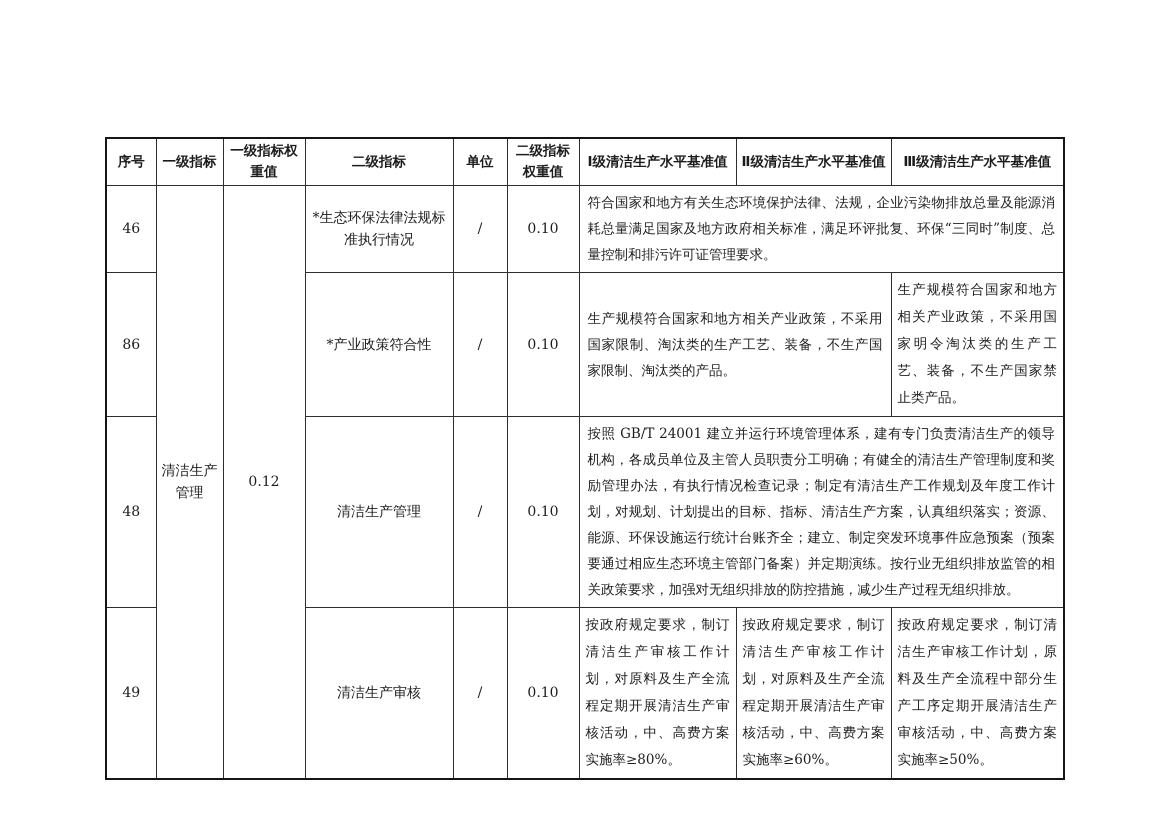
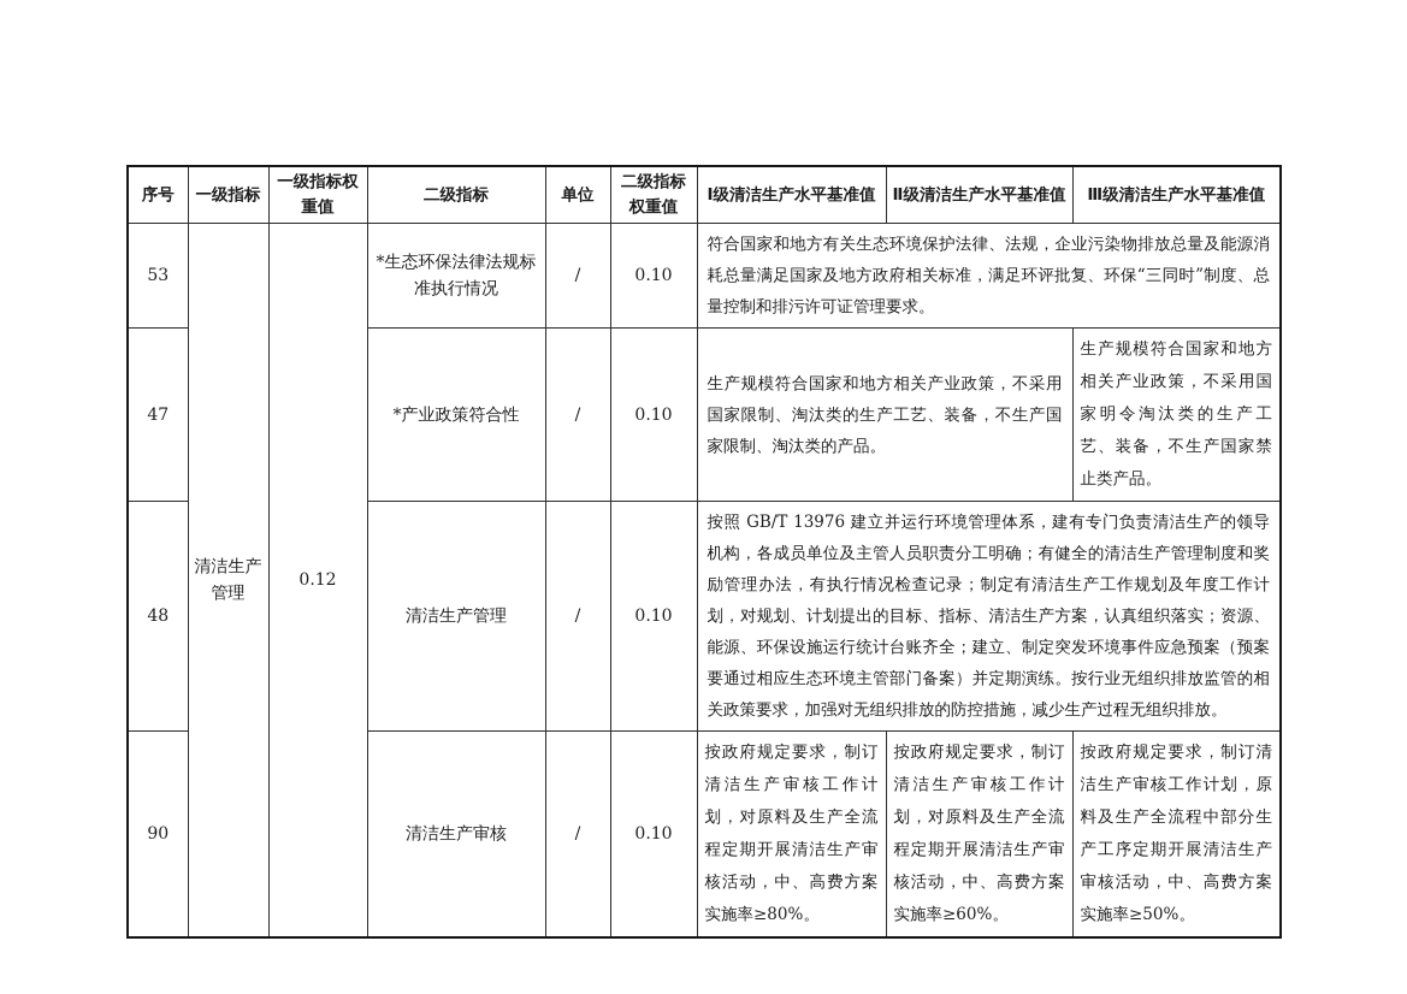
  序号	一级指标	一级指标权重值	二级指标	单位	二级指标权重值	Ⅰ级清洁生产水平基准值	Ⅱ级清洁生产水平基准值	Ⅲ级清洁生产水平基准值
- 46	清洁生产管理	0.12	*生态环保法律法规标准执行情况	/	0.10	符合国家和地方有关生态环境保护法律、法规，企业污染物排放总量及能源消耗总量满足国家及地方政府相关标准，满足环评批复、环保“三同时”制度、总量控制和排污许可证管理要求。
+ 53	清洁生产管理	0.12	*生态环保法律法规标准执行情况	/	0.10	符合国家和地方有关生态环境保护法律、法规，企业污染物排放总量及能源消耗总量满足国家及地方政府相关标准，满足环评批复、环保“三同时”制度、总量控制和排污许可证管理要求。
- 86	*产业政策符合性	/	0.10	生产规模符合国家和地方相关产业政策，不采用国家限制、淘汰类的生产工艺、装备，不生产国家限制、淘汰类的产品。	生产规模符合国家和地方相关产业政策，不采用国家明令淘汰类的生产工艺、装备，不生产国家禁止类产品。
+ 47	*产业政策符合性	/	0.10	生产规模符合国家和地方相关产业政策，不采用国家限制、淘汰类的生产工艺、装备，不生产国家限制、淘汰类的产品。	生产规模符合国家和地方相关产业政策，不采用国家明令淘汰类的生产工艺、装备，不生产国家禁止类产品。
- 48	清洁生产管理	/	0.10	按照 GB/T 24001 建立并运行环境管理体系，建有专门负责清洁生产的领导机构，各成员单位及主管人员职责分工明确；有健全的清洁生产管理制度和奖励管理办法，有执行情况检查记录；制定有清洁生产工作规划及年度工作计划，对规划、计划提出的目标、指标、清洁生产方案，认真组织落实；资源、能源、环保设施运行统计台账齐全；建立、制定突发环境事件应急预案（预案要通过相应生态环境主管部门备案）并定期演练。按行业无组织排放监管的相关政策要求，加强对无组织排放的防控措施，减少生产过程无组织排放。
+ 48	清洁生产管理	/	0.10	按照 GB/T 13976 建立并运行环境管理体系，建有专门负责清洁生产的领导机构，各成员单位及主管人员职责分工明确；有健全的清洁生产管理制度和奖励管理办法，有执行情况检查记录；制定有清洁生产工作规划及年度工作计划，对规划、计划提出的目标、指标、清洁生产方案，认真组织落实；资源、能源、环保设施运行统计台账齐全；建立、制定突发环境事件应急预案（预案要通过相应生态环境主管部门备案）并定期演练。按行业无组织排放监管的相关政策要求，加强对无组织排放的防控措施，减少生产过程无组织排放。
- 49	清洁生产审核	/	0.10	按政府规定要求，制订清洁生产审核工作计划，对原料及生产全流程定期开展清洁生产审核活动，中、高费方案实施率≥80%。	按政府规定要求，制订清洁生产审核工作计划，对原料及生产全流程定期开展清洁生产审核活动，中、高费方案实施率≥60%。	按政府规定要求，制订清洁生产审核工作计划，原料及生产全流程中部分生产工序定期开展清洁生产审核活动，中、高费方案实施率≥50%。
+ 90	清洁生产审核	/	0.10	按政府规定要求，制订清洁生产审核工作计划，对原料及生产全流程定期开展清洁生产审核活动，中、高费方案实施率≥80%。	按政府规定要求，制订清洁生产审核工作计划，对原料及生产全流程定期开展清洁生产审核活动，中、高费方案实施率≥60%。	按政府规定要求，制订清洁生产审核工作计划，原料及生产全流程中部分生产工序定期开展清洁生产审核活动，中、高费方案实施率≥50%。
